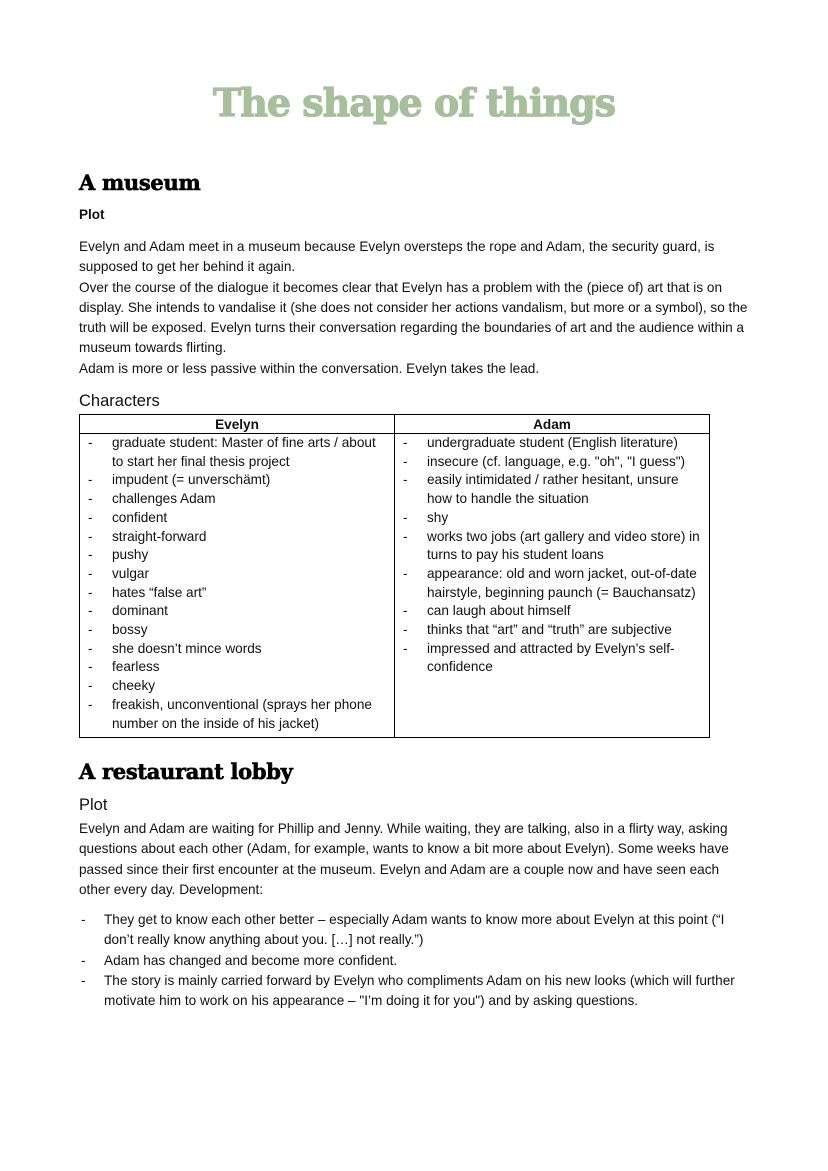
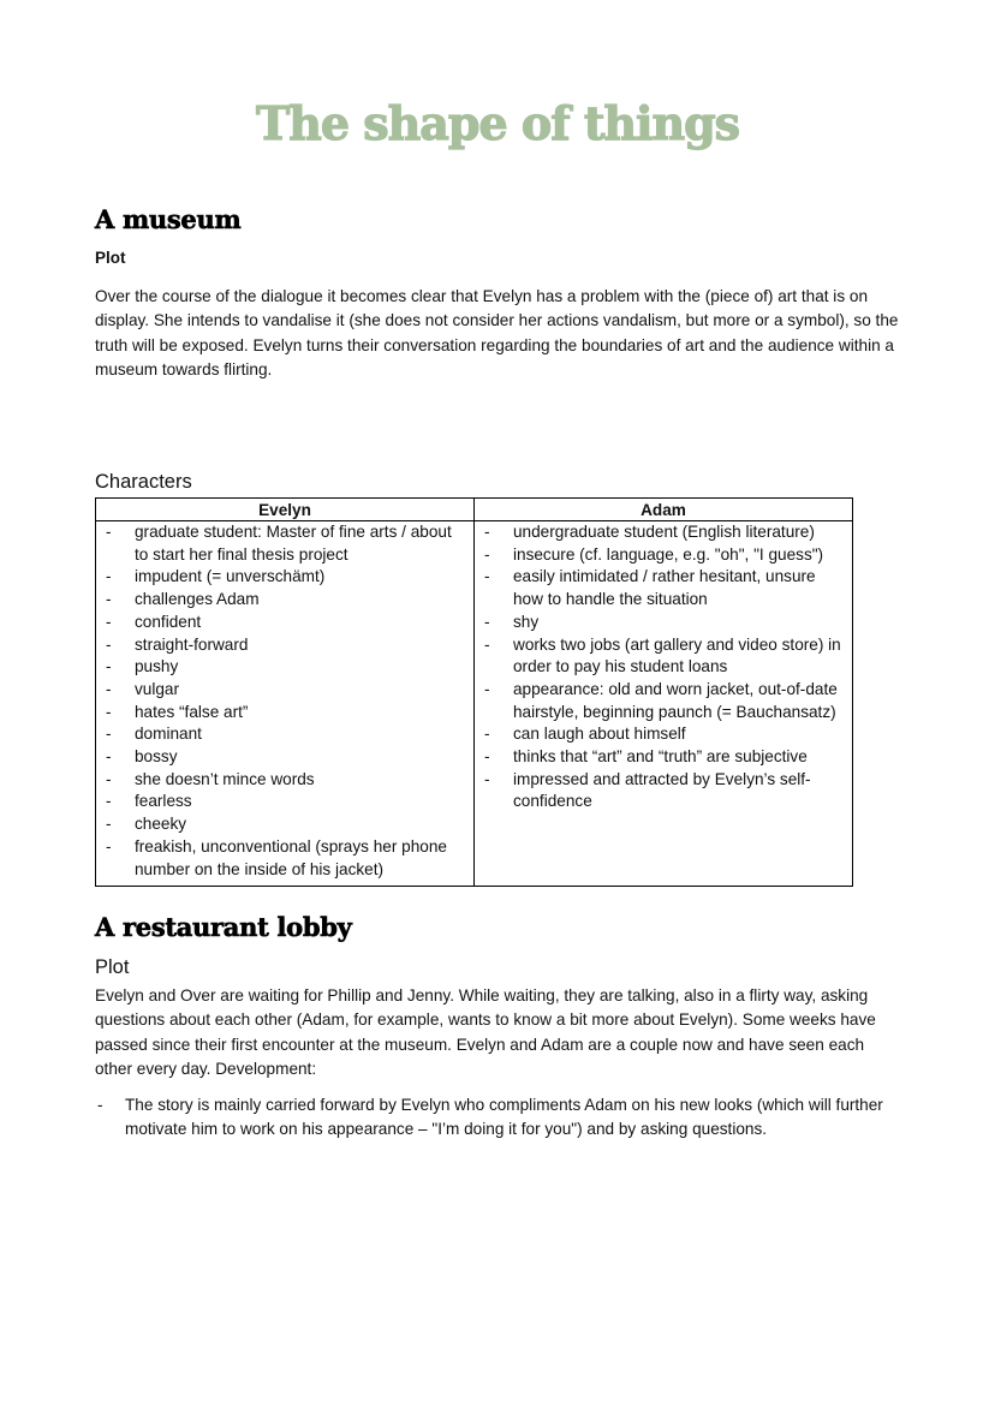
  The shape of things
  A museum
  Plot
- Evelyn and Adam meet in a museum because Evelyn oversteps the rope and Adam, the security guard, is supposed to get her behind it again.
  Over the course of the dialogue it becomes clear that Evelyn has a problem with the (piece of) art that is on display. She intends to vandalise it (she does not consider her actions vandalism, but more or a symbol), so the truth will be exposed. Evelyn turns their conversation regarding the boundaries of art and the audience within a museum towards flirting.
- Adam is more or less passive within the conversation. Evelyn takes the lead.
  Characters
  Evelyn	Adam
- graduate student: Master of fine arts / about to start her final thesis projectimpudent (= unverschämt)challenges Adamconfidentstraight-forwardpushyvulgarhates “false art”dominantbossyshe doesn’t mince wordsfearlesscheekyfreakish, unconventional (sprays her phone number on the inside of his jacket)	undergraduate student (English literature)insecure (cf. language, e.g. "oh", "I guess")easily intimidated / rather hesitant, unsure how to handle the situationshyworks two jobs (art gallery and video store) in turns to pay his student loansappearance: old and worn jacket, out-of-date hairstyle, beginning paunch (= Bauchansatz)can laugh about himselfthinks that “art” and “truth” are subjectiveimpressed and attracted by Evelyn’s self-confidence
+ graduate student: Master of fine arts / about to start her final thesis projectimpudent (= unverschämt)challenges Adamconfidentstraight-forwardpushyvulgarhates “false art”dominantbossyshe doesn’t mince wordsfearlesscheekyfreakish, unconventional (sprays her phone number on the inside of his jacket)	undergraduate student (English literature)insecure (cf. language, e.g. "oh", "I guess")easily intimidated / rather hesitant, unsure how to handle the situationshyworks two jobs (art gallery and video store) in order to pay his student loansappearance: old and worn jacket, out-of-date hairstyle, beginning paunch (= Bauchansatz)can laugh about himselfthinks that “art” and “truth” are subjectiveimpressed and attracted by Evelyn’s self-confidence
  A restaurant lobby
  Plot
- Evelyn and Adam are waiting for Phillip and Jenny. While waiting, they are talking, also in a flirty way, asking questions about each other (Adam, for example, wants to know a bit more about Evelyn). Some weeks have passed since their first encounter at the museum. Evelyn and Adam are a couple now and have seen each other every day. Development:
+ Evelyn and Over are waiting for Phillip and Jenny. While waiting, they are talking, also in a flirty way, asking questions about each other (Adam, for example, wants to know a bit more about Evelyn). Some weeks have passed since their first encounter at the museum. Evelyn and Adam are a couple now and have seen each other every day. Development:
- They get to know each other better – especially Adam wants to know more about Evelyn at this point (“I don’t really know anything about you. […] not really.”)
- Adam has changed and become more confident.
  The story is mainly carried forward by Evelyn who compliments Adam on his new looks (which will further motivate him to work on his appearance – "I’m doing it for you") and by asking questions.
